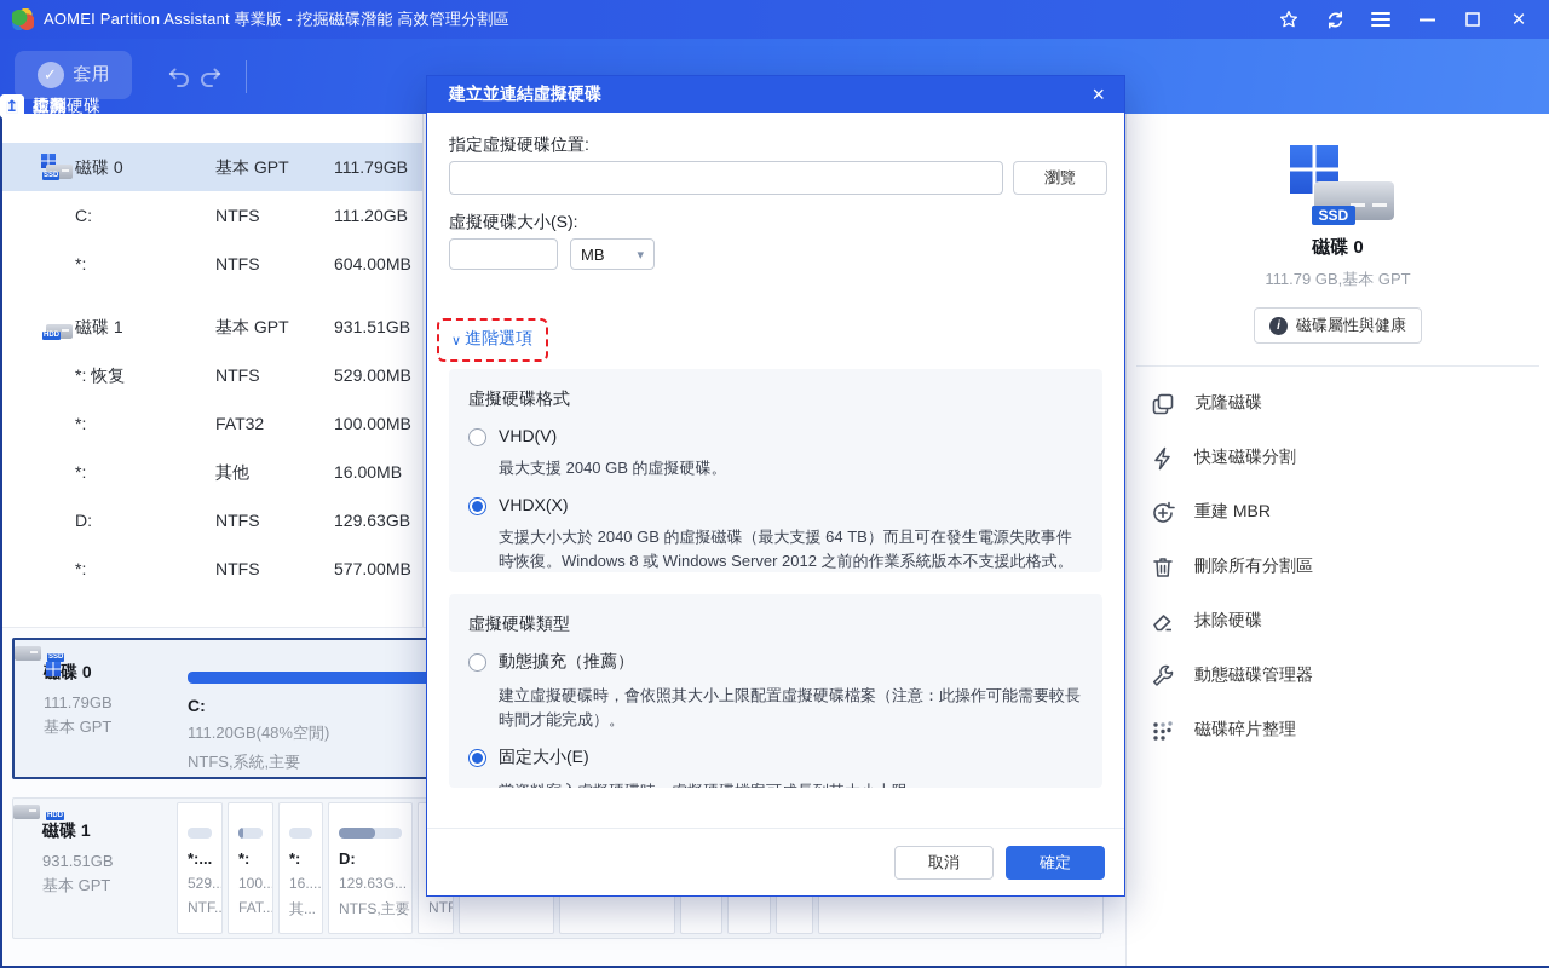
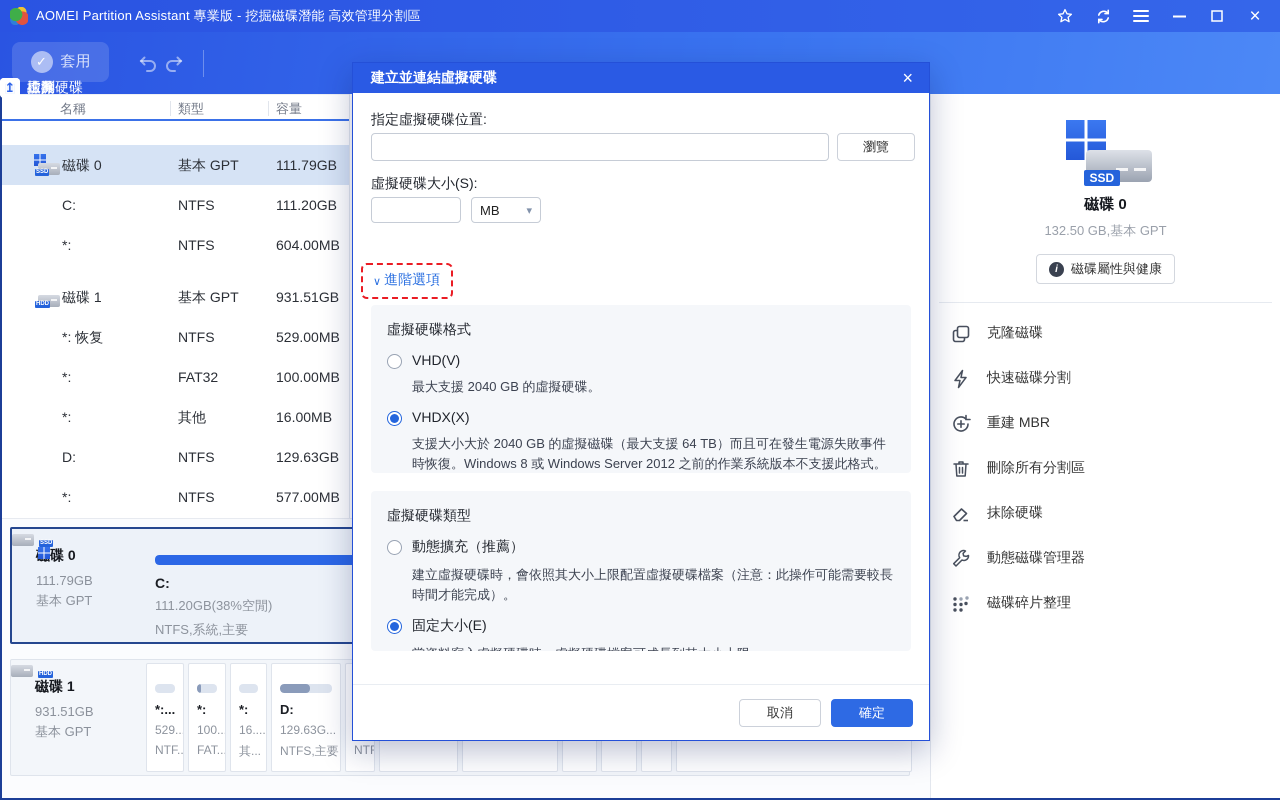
  AOMEI Partition Assistant 專業版 - 挖掘磁碟潛能 高效管理分割區
  ×
  ✓
  套用
  抹除
  檢測
  工具
  ↥
  虛擬硬碟
+ 名稱
+ 類型
+ 容量
  磁碟 0
  基本 GPT
  111.79GB
  C:
  NTFS
  111.20GB
  *:
  NTFS
  604.00MB
  磁碟 1
  基本 GPT
  931.51GB
  *: 恢复
  NTFS
  529.00MB
  *:
  FAT32
  100.00MB
  *:
  其他
  16.00MB
  D:
  NTFS
  129.63GB
  *:
  NTFS
  577.00MB
  111.79GB
  基本 GPT
  C:
- 111.20GB(48%空閒)
+ 111.20GB(38%空閒)
  NTFS,系統,主要
  磁碟 1
  931.51GB
  基本 GPT
  *:...
  529..
  NTF..
  *:
  100..
  FAT..
  *:
  16....
  其...
  D:
  129.63G...
  NTFS,主要
  磁碟 0
- 111.79 GB,基本 GPT
+ 132.50 GB,基本 GPT
  磁碟屬性與健康
  克隆磁碟
  快速磁碟分割
  重建 MBR
  刪除所有分割區
  抹除硬碟
  動態磁碟管理器
  磁碟碎片整理
  建立並連結虛擬硬碟
  ×
  指定虛擬硬碟位置:
  瀏覽
  虛擬硬碟大小(S):
  MB
  ▾
  ∨
  進階選項
  虛擬硬碟格式
  VHD(V)
  最大支援 2040 GB 的虛擬硬碟。
  VHDX(X)
  支援大小大於 2040 GB 的虛擬磁碟（最大支援 64 TB）而且可在發生電源失敗事件時恢復。Windows 8 或 Windows Server 2012 之前的作業系統版本不支援此格式。
  虛擬硬碟類型
  動態擴充（推薦）
  建立虛擬硬碟時，會依照其大小上限配置虛擬硬碟檔案（注意：此操作可能需要較長時間才能完成）。
  固定大小(E)
  取消
  確定
